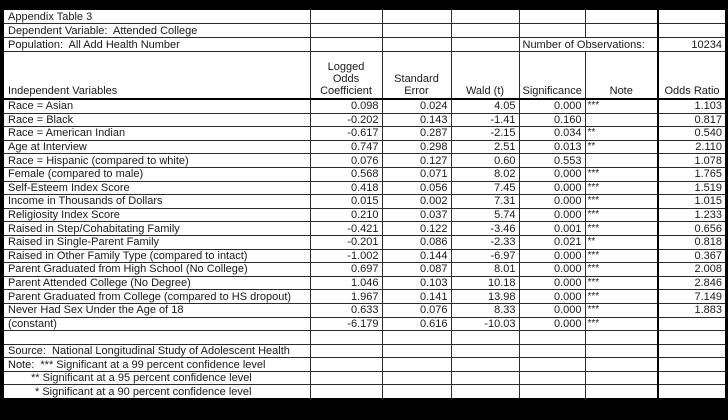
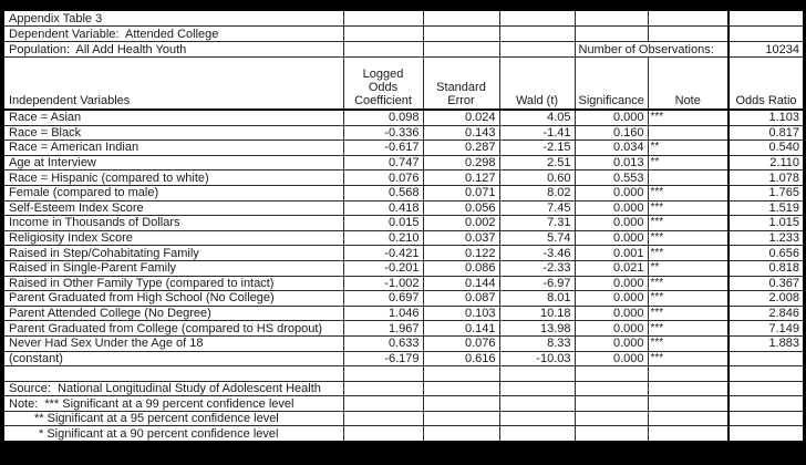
  Appendix Table 3
  Dependent Variable: Attended College
- Population: All Add Health Number				Number of Observations:	10234
+ Population: All Add Health Youth				Number of Observations:	10234
  Independent Variables	Logged Odds Coefficient	Standard Error	Wald (t)	Significance	Note	Odds Ratio
  Race = Asian	0.098	0.024	4.05	0.000	***	1.103
- Race = Black	-0.202	0.143	-1.41	0.160		0.817
+ Race = Black	-0.336	0.143	-1.41	0.160		0.817
  Race = American Indian	-0.617	0.287	-2.15	0.034	**	0.540
  Age at Interview	0.747	0.298	2.51	0.013	**	2.110
  Race = Hispanic (compared to white)	0.076	0.127	0.60	0.553		1.078
  Female (compared to male)	0.568	0.071	8.02	0.000	***	1.765
  Self-Esteem Index Score	0.418	0.056	7.45	0.000	***	1.519
  Income in Thousands of Dollars	0.015	0.002	7.31	0.000	***	1.015
  Religiosity Index Score	0.210	0.037	5.74	0.000	***	1.233
  Raised in Step/Cohabitating Family	-0.421	0.122	-3.46	0.001	***	0.656
  Raised in Single-Parent Family	-0.201	0.086	-2.33	0.021	**	0.818
  Raised in Other Family Type (compared to intact)	-1.002	0.144	-6.97	0.000	***	0.367
  Parent Graduated from High School (No College)	0.697	0.087	8.01	0.000	***	2.008
  Parent Attended College (No Degree)	1.046	0.103	10.18	0.000	***	2.846
  Parent Graduated from College (compared to HS dropout)	1.967	0.141	13.98	0.000	***	7.149
  Never Had Sex Under the Age of 18	0.633	0.076	8.33	0.000	***	1.883
  (constant)	-6.179	0.616	-10.03	0.000	***
  Source: National Longitudinal Study of Adolescent Health
  Note: *** Significant at a 99 percent confidence level
  ** Significant at a 95 percent confidence level
  * Significant at a 90 percent confidence level
